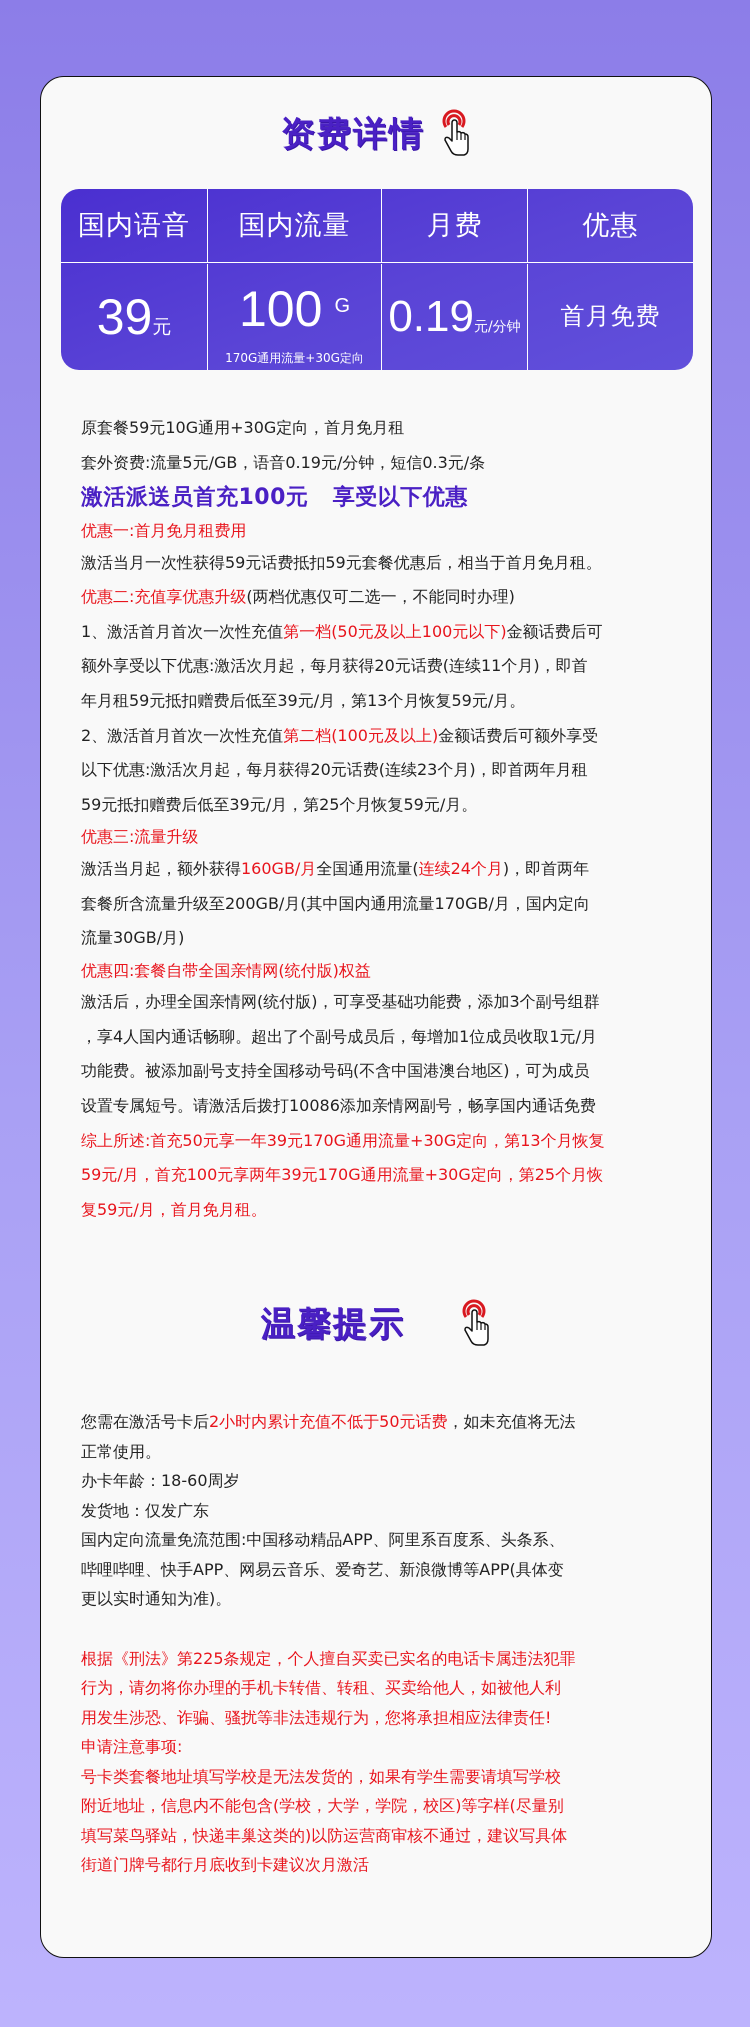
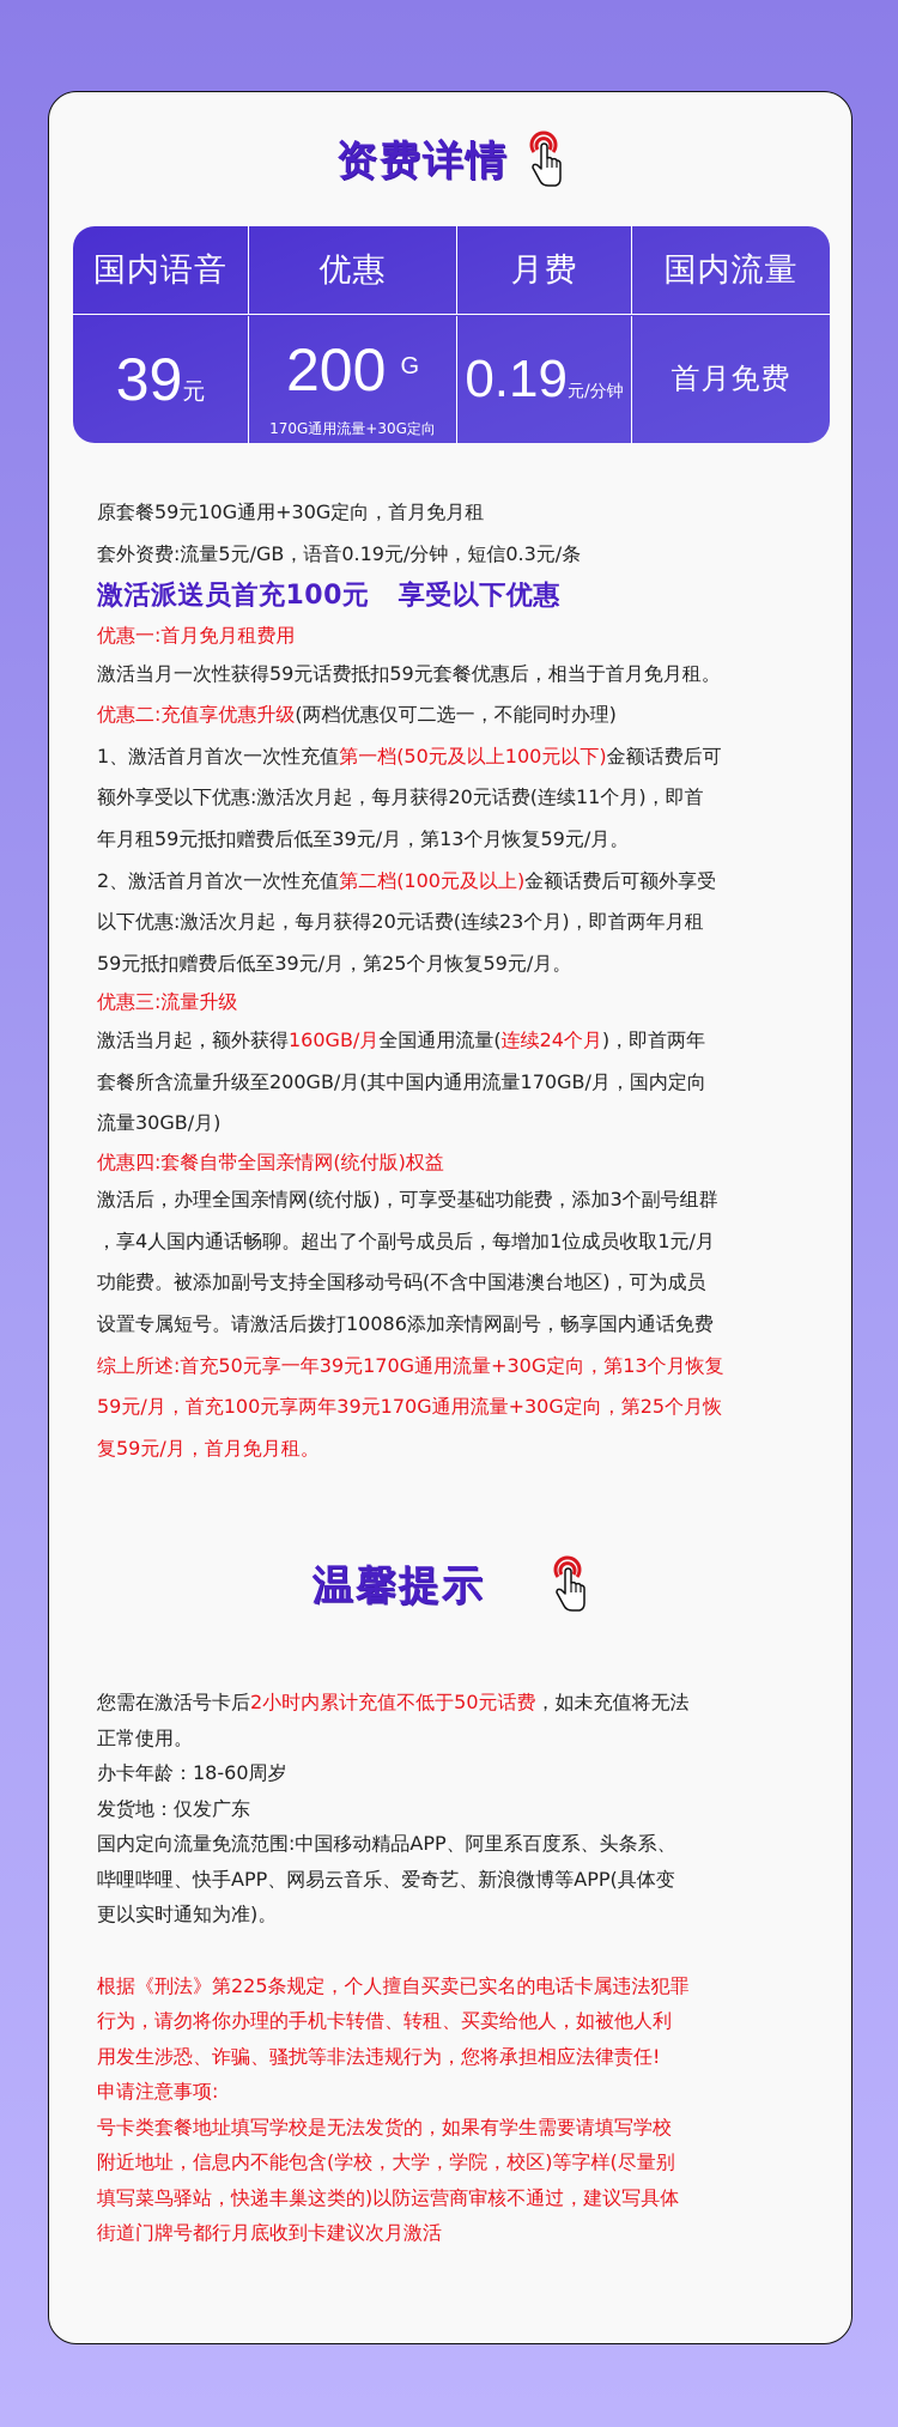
  资费详情
  国内语音
- 国内流量
+ 优惠
  月费
- 优惠
+ 国内流量
  39
  元
- 100
+ 200
  G
  170G通用流量+30G定向
  0.19
  元/分钟
  首月免费
  原套餐59元10G通用+30G定向，首月免月租
  套外资费:流量5元/GB，语音0.19元/分钟，短信0.3元/条
  激活派送员首充100元 享受以下优惠
  优惠一:首月免月租费用
  激活当月一次性获得59元话费抵扣59元套餐优惠后，相当于首月免月租。
  优惠二:充值享优惠升级(两档优惠仅可二选一，不能同时办理)
  1、激活首月首次一次性充值第一档(50元及以上100元以下)金额话费后可
  额外享受以下优惠:激活次月起，每月获得20元话费(连续11个月)，即首
  年月租59元抵扣赠费后低至39元/月，第13个月恢复59元/月。
  2、激活首月首次一次性充值第二档(100元及以上)金额话费后可额外享受
  以下优惠:激活次月起，每月获得20元话费(连续23个月)，即首两年月租
  59元抵扣赠费后低至39元/月，第25个月恢复59元/月。
  优惠三:流量升级
  激活当月起，额外获得160GB/月全国通用流量(连续24个月)，即首两年
  套餐所含流量升级至200GB/月(其中国内通用流量170GB/月，国内定向
  流量30GB/月)
  优惠四:套餐自带全国亲情网(统付版)权益
  激活后，办理全国亲情网(统付版)，可享受基础功能费，添加3个副号组群
  ，享4人国内通话畅聊。超出了个副号成员后，每增加1位成员收取1元/月
  功能费。被添加副号支持全国移动号码(不含中国港澳台地区)，可为成员
  设置专属短号。请激活后拨打10086添加亲情网副号，畅享国内通话免费
  综上所述:首充50元享一年39元170G通用流量+30G定向，第13个月恢复
  59元/月，首充100元享两年39元170G通用流量+30G定向，第25个月恢
  复59元/月，首月免月租。
  温馨提示
  您需在激活号卡后2小时内累计充值不低于50元话费，如未充值将无法
  正常使用。
  办卡年龄：18-60周岁
  发货地：仅发广东
  国内定向流量免流范围:中国移动精品APP、阿里系百度系、头条系、
  哔哩哔哩、快手APP、网易云音乐、爱奇艺、新浪微博等APP(具体变
  更以实时通知为准)。
  根据《刑法》第225条规定，个人擅自买卖已实名的电话卡属违法犯罪
  行为，请勿将你办理的手机卡转借、转租、买卖给他人，如被他人利
  用发生涉恐、诈骗、骚扰等非法违规行为，您将承担相应法律责任!
  申请注意事项:
  号卡类套餐地址填写学校是无法发货的，如果有学生需要请填写学校
  附近地址，信息内不能包含(学校，大学，学院，校区)等字样(尽量别
  填写菜鸟驿站，快递丰巢这类的)以防运营商审核不通过，建议写具体
  街道门牌号都行月底收到卡建议次月激活
